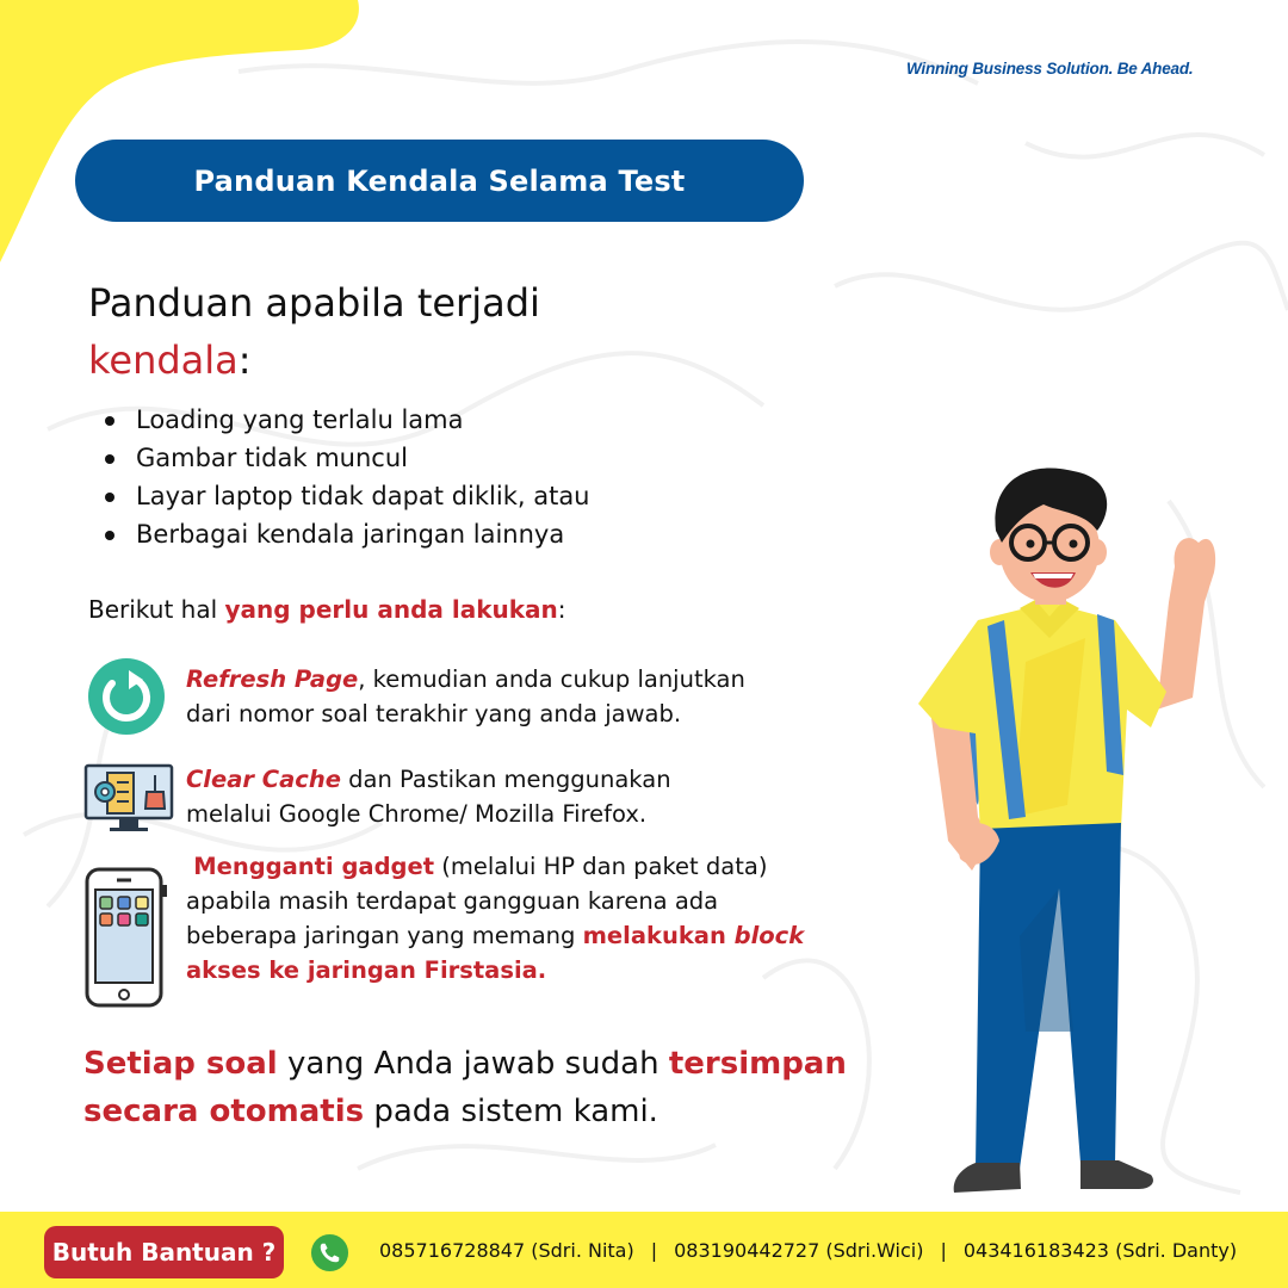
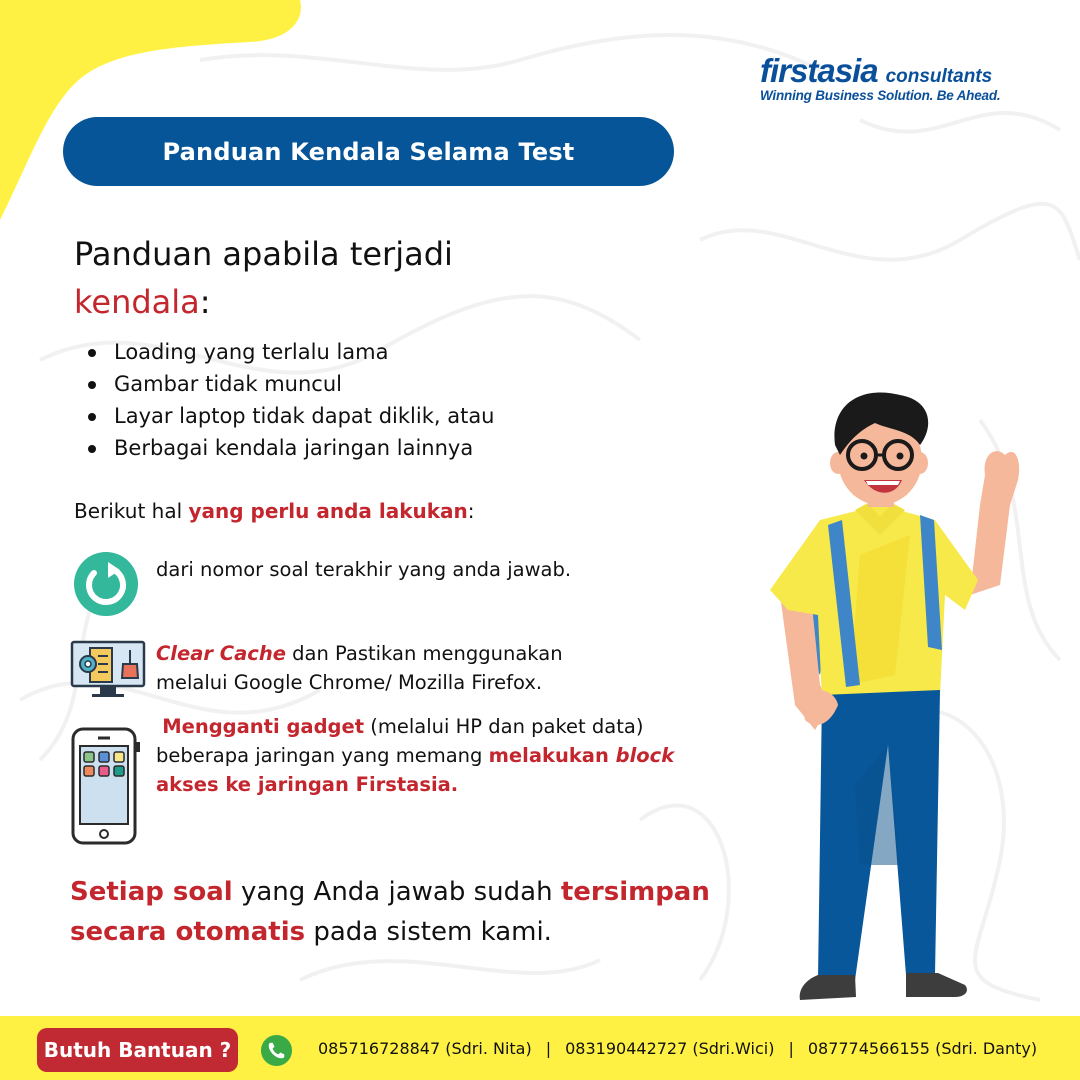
+ firstasia
+ consultants
  Winning Business Solution. Be Ahead.
  Panduan Kendala Selama Test
  Panduan apabila terjadi
  kendala:
  Loading yang terlalu lama
  Gambar tidak muncul
  Layar laptop tidak dapat diklik, atau
  Berbagai kendala jaringan lainnya
  Berikut hal yang perlu anda lakukan:
- Refresh Page, kemudian anda cukup lanjutkan
  dari nomor soal terakhir yang anda jawab.
  Clear Cache dan Pastikan menggunakan
  melalui Google Chrome/ Mozilla Firefox.
  Mengganti gadget (melalui HP dan paket data)
- apabila masih terdapat gangguan karena ada
  beberapa jaringan yang memang melakukan block
  akses ke jaringan Firstasia.
  Setiap soal yang Anda jawab sudah tersimpan
  secara otomatis pada sistem kami.
  Butuh Bantuan ?
  085716728847 (Sdri. Nita)
  |
  083190442727 (Sdri.Wici)
  |
- 043416183423 (Sdri. Danty)
+ 087774566155 (Sdri. Danty)
